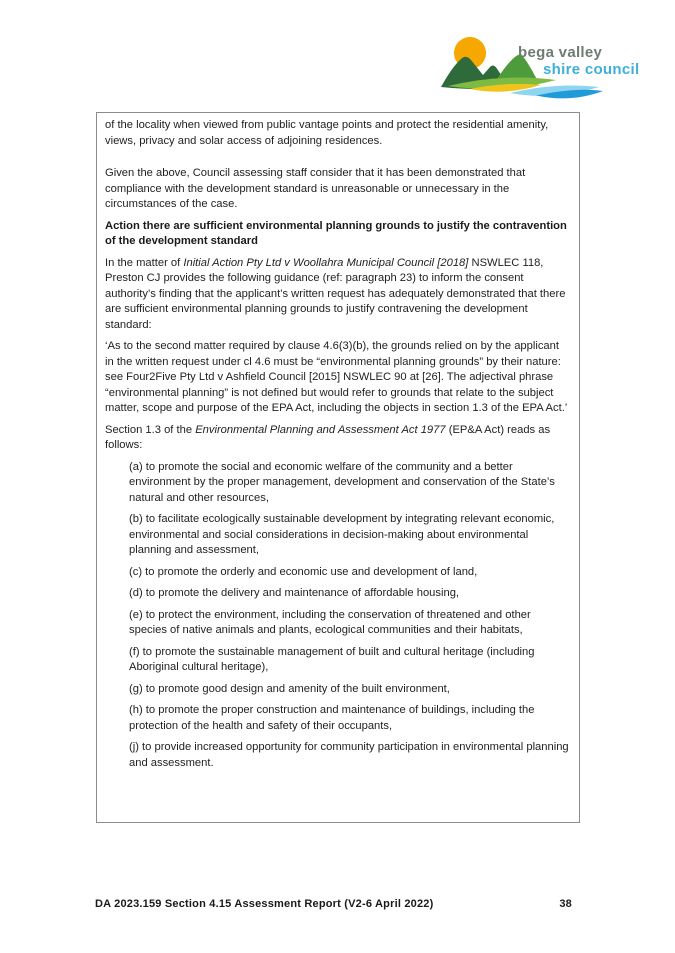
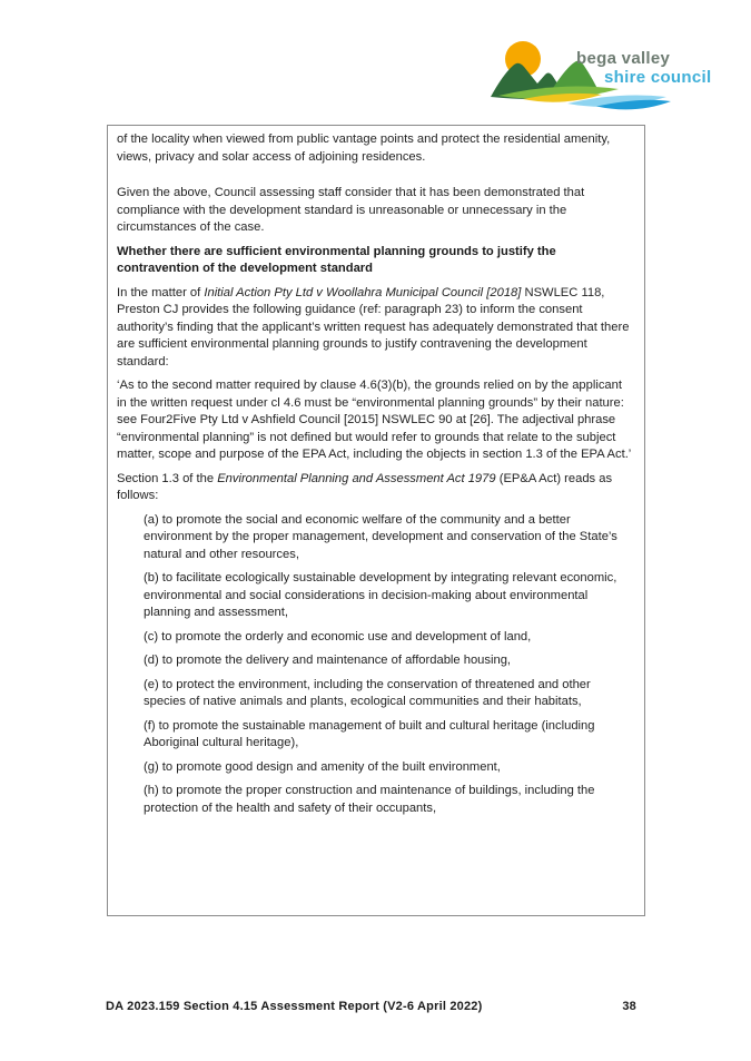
  bega valley
  shire council
  of the locality when viewed from public vantage points and protect the residential amenity, views, privacy and solar access of adjoining residences.
  Given the above, Council assessing staff consider that it has been demonstrated that compliance with the development standard is unreasonable or unnecessary in the circumstances of the case.
- Action there are sufficient environmental planning grounds to justify the contravention of the development standard
+ Whether there are sufficient environmental planning grounds to justify the contravention of the development standard
  In the matter of Initial Action Pty Ltd v Woollahra Municipal Council [2018] NSWLEC 118, Preston CJ provides the following guidance (ref: paragraph 23) to inform the consent authority’s finding that the applicant’s written request has adequately demonstrated that there are sufficient environmental planning grounds to justify contravening the development standard:
  ‘As to the second matter required by clause 4.6(3)(b), the grounds relied on by the applicant in the written request under cl 4.6 must be “environmental planning grounds” by their nature: see Four2Five Pty Ltd v Ashfield Council [2015] NSWLEC 90 at [26]. The adjectival phrase “environmental planning” is not defined but would refer to grounds that relate to the subject matter, scope and purpose of the EPA Act, including the objects in section 1.3 of the EPA Act.’
- Section 1.3 of the Environmental Planning and Assessment Act 1977 (EP&A Act) reads as follows:
+ Section 1.3 of the Environmental Planning and Assessment Act 1979 (EP&A Act) reads as follows:
  (a) to promote the social and economic welfare of the community and a better environment by the proper management, development and conservation of the State’s natural and other resources,
  (b) to facilitate ecologically sustainable development by integrating relevant economic, environmental and social considerations in decision-making about environmental planning and assessment,
  (c) to promote the orderly and economic use and development of land,
  (d) to promote the delivery and maintenance of affordable housing,
  (e) to protect the environment, including the conservation of threatened and other species of native animals and plants, ecological communities and their habitats,
  (f) to promote the sustainable management of built and cultural heritage (including Aboriginal cultural heritage),
  (g) to promote good design and amenity of the built environment,
  (h) to promote the proper construction and maintenance of buildings, including the protection of the health and safety of their occupants,
- (j) to provide increased opportunity for community participation in environmental planning and assessment.
  DA 2023.159 Section 4.15 Assessment Report (V2-6 April 2022)
  38
